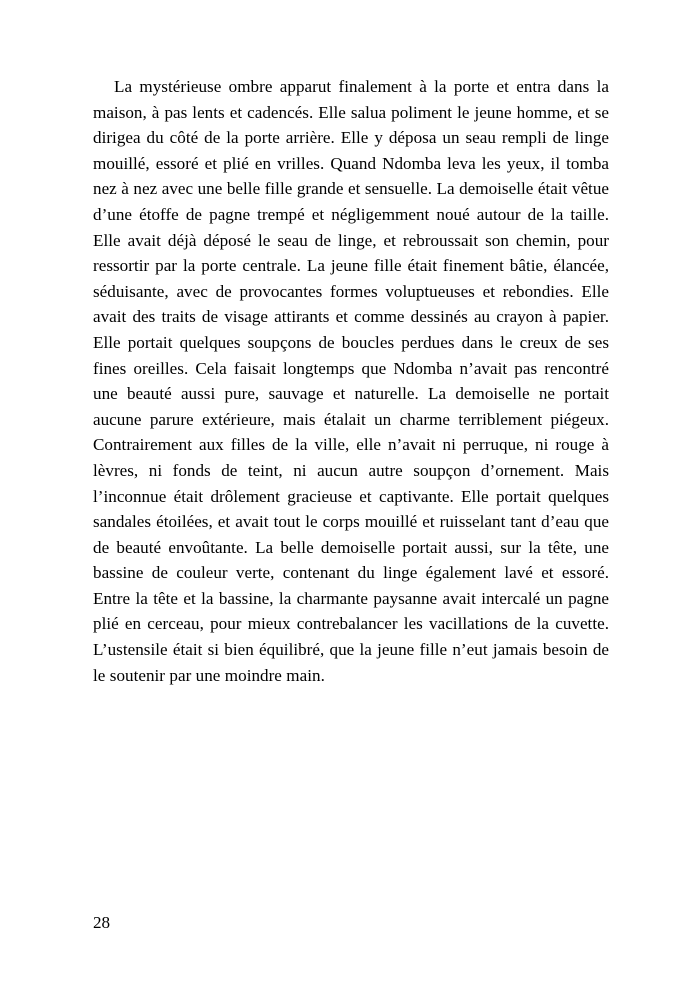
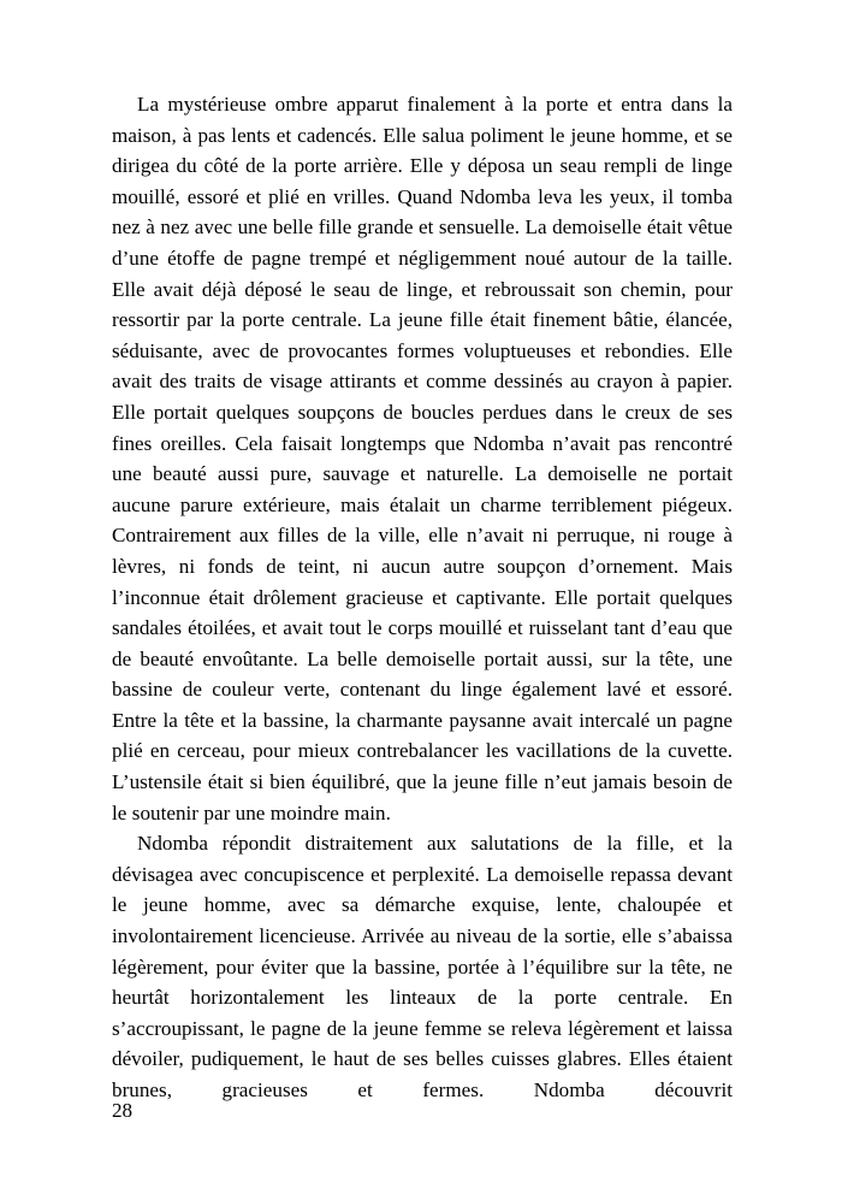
  La mystérieuse ombre apparut finalement à la porte et entra dans la maison, à pas lents et cadencés. Elle salua poliment le jeune homme, et se dirigea du côté de la porte arrière. Elle y déposa un seau rempli de linge mouillé, essoré et plié en vrilles. Quand Ndomba leva les yeux, il tomba nez à nez avec une belle fille grande et sensuelle. La demoiselle était vêtue d’une étoffe de pagne trempé et négligemment noué autour de la taille. Elle avait déjà déposé le seau de linge, et rebroussait son chemin, pour ressortir par la porte centrale. La jeune fille était finement bâtie, élancée, séduisante, avec de provocantes formes voluptueuses et rebondies. Elle avait des traits de visage attirants et comme dessinés au crayon à papier. Elle portait quelques soupçons de boucles perdues dans le creux de ses fines oreilles. Cela faisait longtemps que Ndomba n’avait pas rencontré une beauté aussi pure, sauvage et naturelle. La demoiselle ne portait aucune parure extérieure, mais étalait un charme terriblement piégeux. Contrairement aux filles de la ville, elle n’avait ni perruque, ni rouge à lèvres, ni fonds de teint, ni aucun autre soupçon d’ornement. Mais l’inconnue était drôlement gracieuse et captivante. Elle portait quelques sandales étoilées, et avait tout le corps mouillé et ruisselant tant d’eau que de beauté envoûtante. La belle demoiselle portait aussi, sur la tête, une bassine de couleur verte, contenant du linge également lavé et essoré. Entre la tête et la bassine, la charmante paysanne avait intercalé un pagne plié en cerceau, pour mieux contrebalancer les vacillations de la cuvette. L’ustensile était si bien équilibré, que la jeune fille n’eut jamais besoin de le soutenir par une moindre main.
+ Ndomba répondit distraitement aux salutations de la fille, et la dévisagea avec concupiscence et perplexité. La demoiselle repassa devant le jeune homme, avec sa démarche exquise, lente, chaloupée et involontairement licencieuse. Arrivée au niveau de la sortie, elle s’abaissa légèrement, pour éviter que la bassine, portée à l’équilibre sur la tête, ne heurtât horizontalement les linteaux de la porte centrale. En s’accroupissant, le pagne de la jeune femme se releva légèrement et laissa dévoiler, pudiquement, le haut de ses belles cuisses glabres. Elles étaient brunes, gracieuses et fermes. Ndomba découvrit
  28
